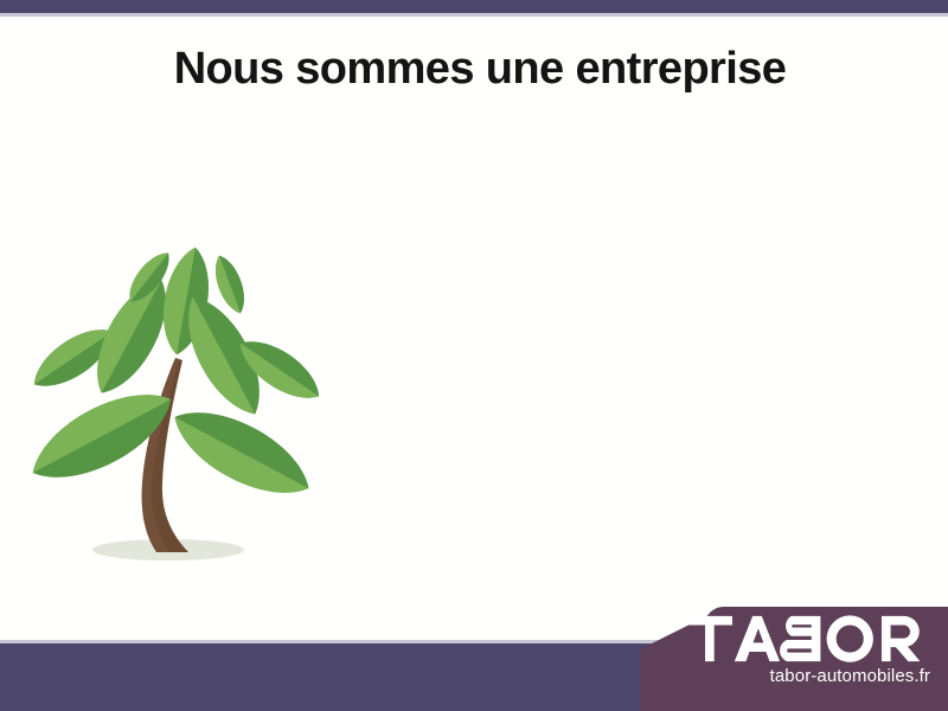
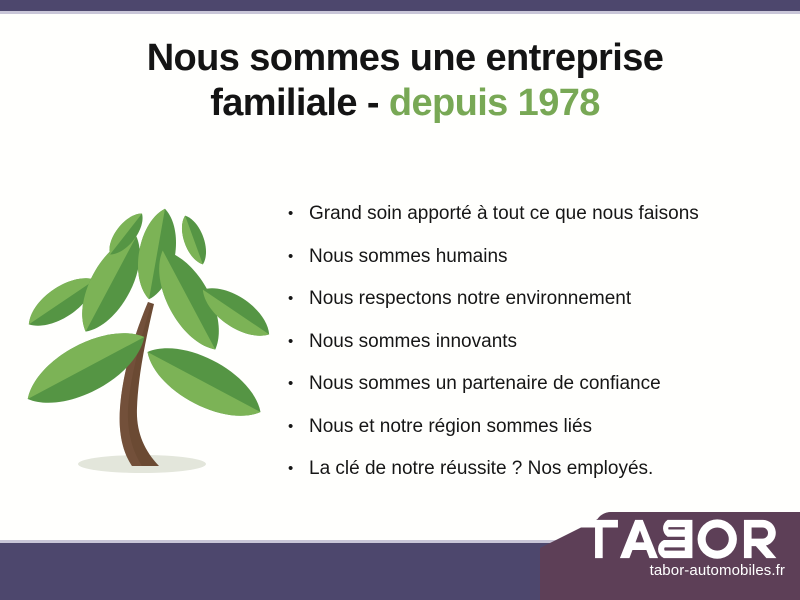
  Nous sommes une entreprise
+ familiale - depuis 1978
+ Grand soin apporté à tout ce que nous faisons
+ Nous sommes humains
+ Nous respectons notre environnement
+ Nous sommes innovants
+ Nous sommes un partenaire de confiance
+ Nous et notre région sommes liés
+ La clé de notre réussite ? Nos employés.
  tabor-automobiles.fr
